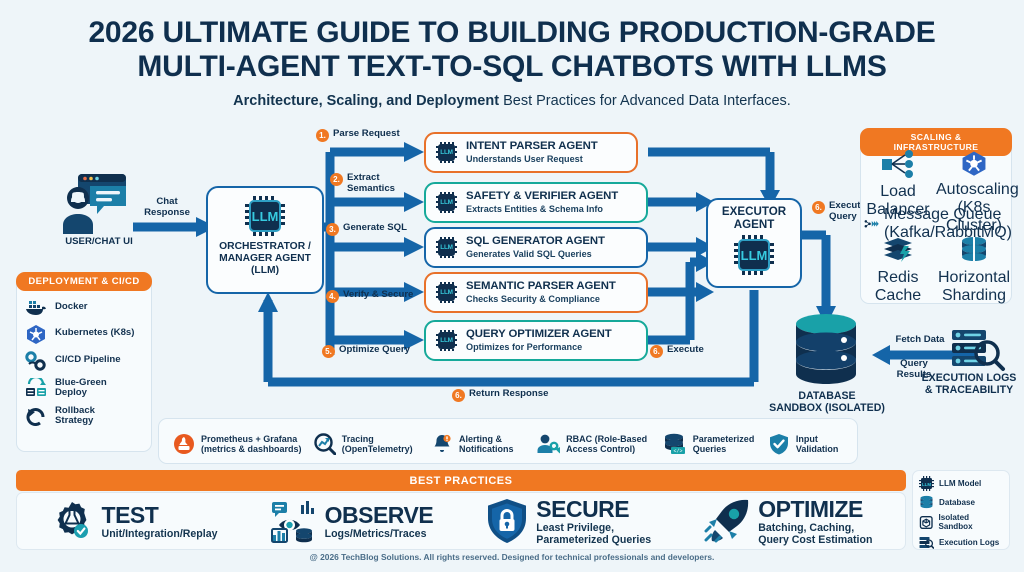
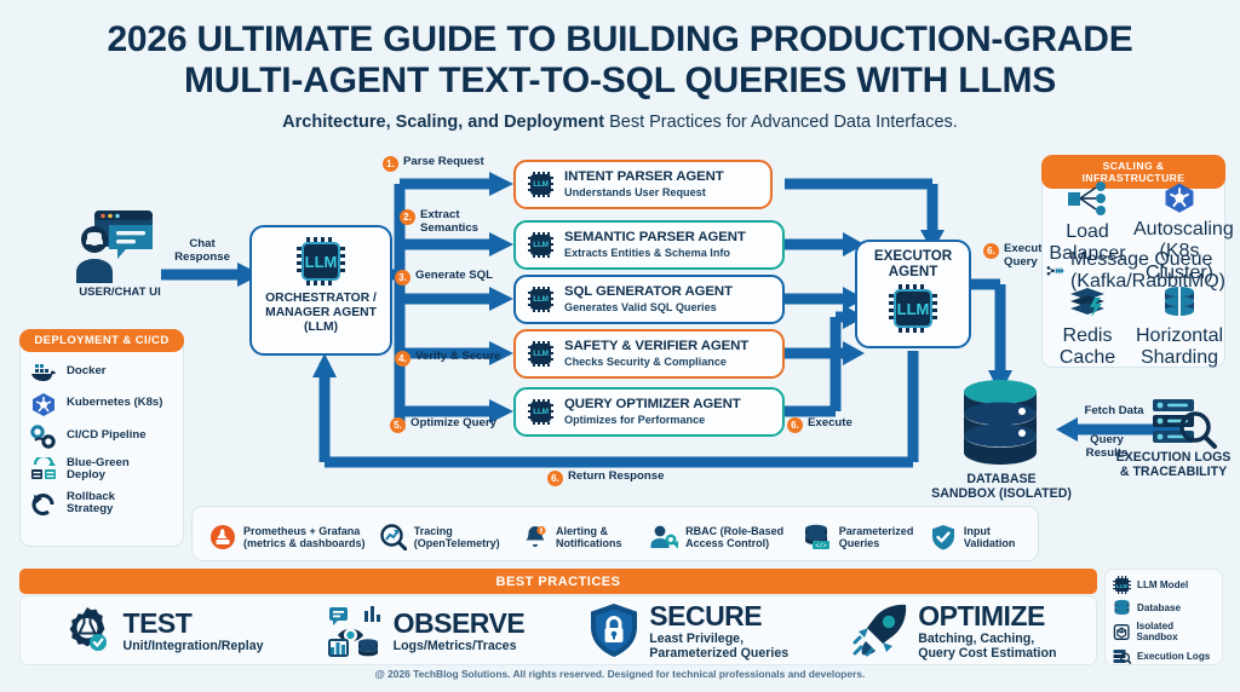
  2026 ULTIMATE GUIDE TO BUILDING PRODUCTION-GRADE
- MULTI-AGENT TEXT-TO-SQL CHATBOTS WITH LLMS
+ MULTI-AGENT TEXT-TO-SQL QUERIES WITH LLMS
  Architecture, Scaling, and Deployment Best Practices for Advanced Data Interfaces.
  USER/CHAT UI
  Chat
  Response
  LLM
  ORCHESTRATOR / MANAGER AGENT (LLM)
  INTENT PARSER AGENT
  Understands User Request
- SAFETY & VERIFIER AGENT
+ SEMANTIC PARSER AGENT
  Extracts Entities & Schema Info
  SQL GENERATOR AGENT
  Generates Valid SQL Queries
- SEMANTIC PARSER AGENT
+ SAFETY & VERIFIER AGENT
  Checks Security & Compliance
  QUERY OPTIMIZER AGENT
  Optimizes for Performance
  1.
  Parse Request
  2.
  Extract
  Semantics
  3.
  Generate SQL
  4.
  Verify & Secure
  5.
  Optimize Query
  6.
  Execute
  6.
  Execut
  Query
  6.
  Return Response
  EXECUTOR AGENT
  LLM
  DATABASE
  SANDBOX (ISOLATED)
  Fetch Data
  Query
  Results
  EXECUTION LOGS
  & TRACEABILITY
  DEPLOYMENT & CI/CD
  Docker
  Kubernetes (K8s)
  CI/CD Pipeline
  Blue-Green
  Deploy
  Rollback
  Strategy
  SCALING & INFRASTRUCTURE
  Load Balancer
  Autoscaling (K8s Cluster)
  Message Queue (Kafka/RabbitMQ)
  Redis Cache
  Horizontal Sharding
  Prometheus + Grafana
  (metrics & dashboards)
  Tracing
  (OpenTelemetry)
  Alerting &
  Notifications
  RBAC (Role-Based
  Access Control)
  Parameterized
  Queries
  Input
  Validation
  BEST PRACTICES
  TEST
  Unit/Integration/Replay
  OBSERVE
  Logs/Metrics/Traces
  SECURE
  Least Privilege,
  Parameterized Queries
  OPTIMIZE
  Batching, Caching,
  Query Cost Estimation
  LLM Model
  Database
  Isolated Sandbox
  Execution Logs
  @ 2026 TechBlog Solutions. All rights reserved. Designed for technical professionals and developers.
